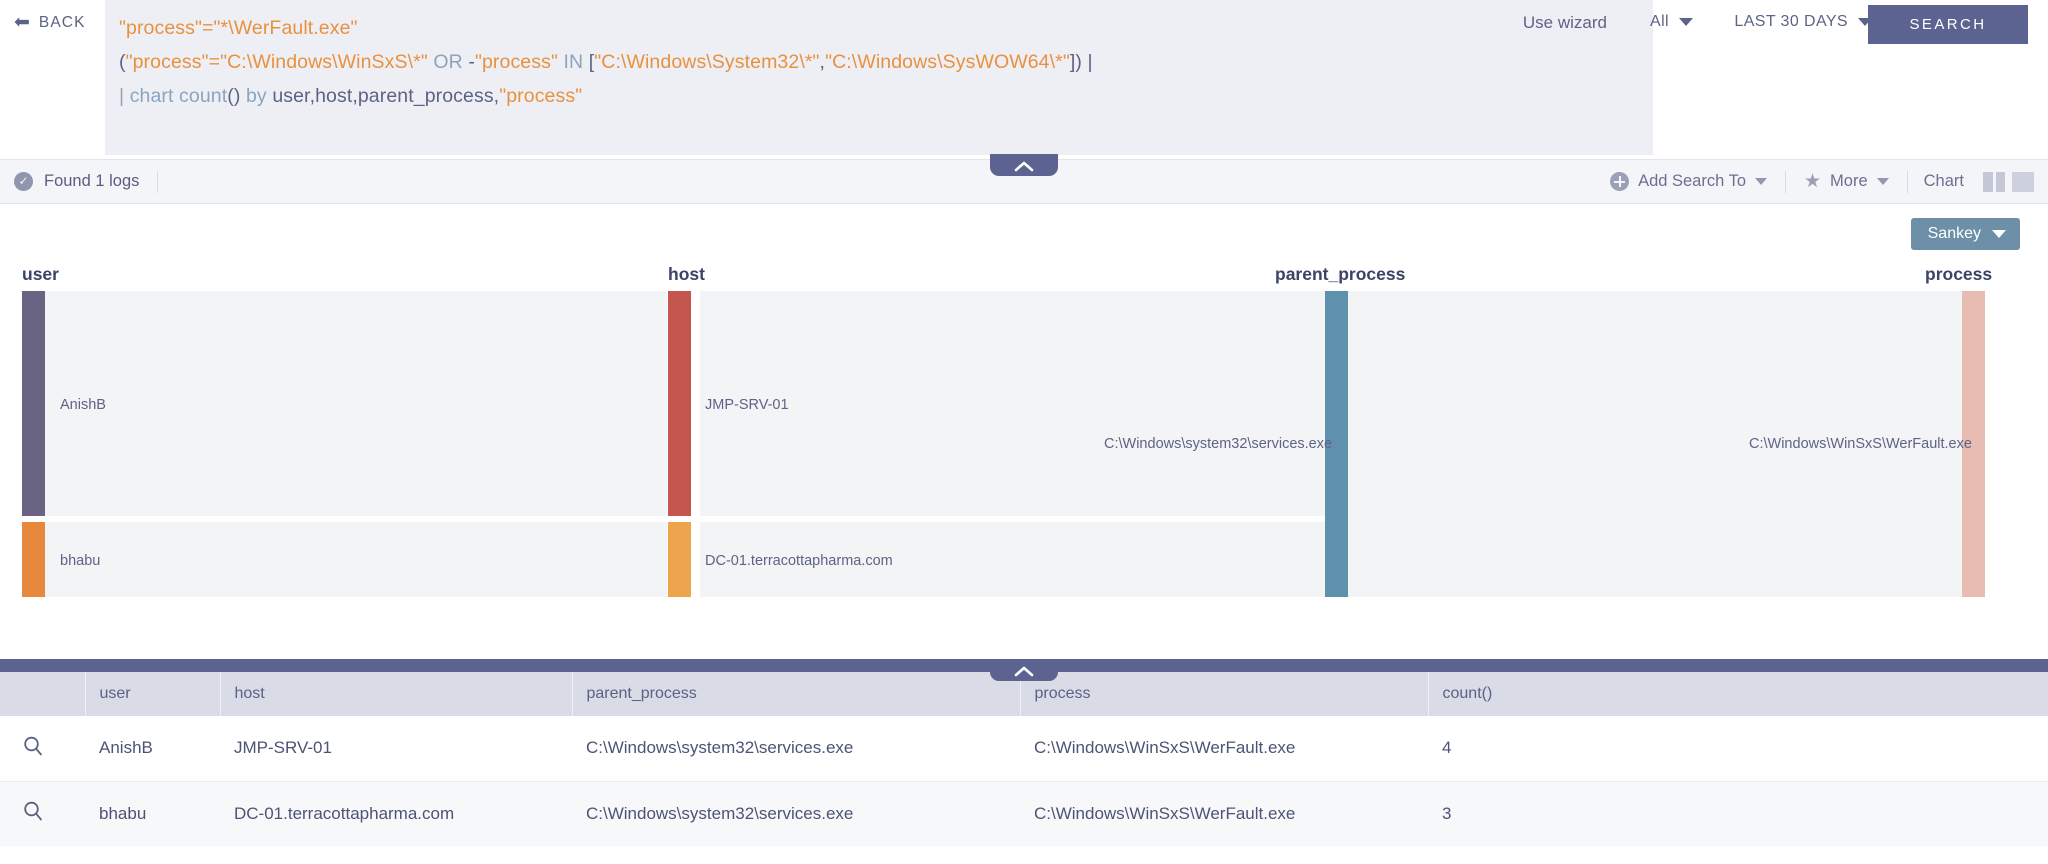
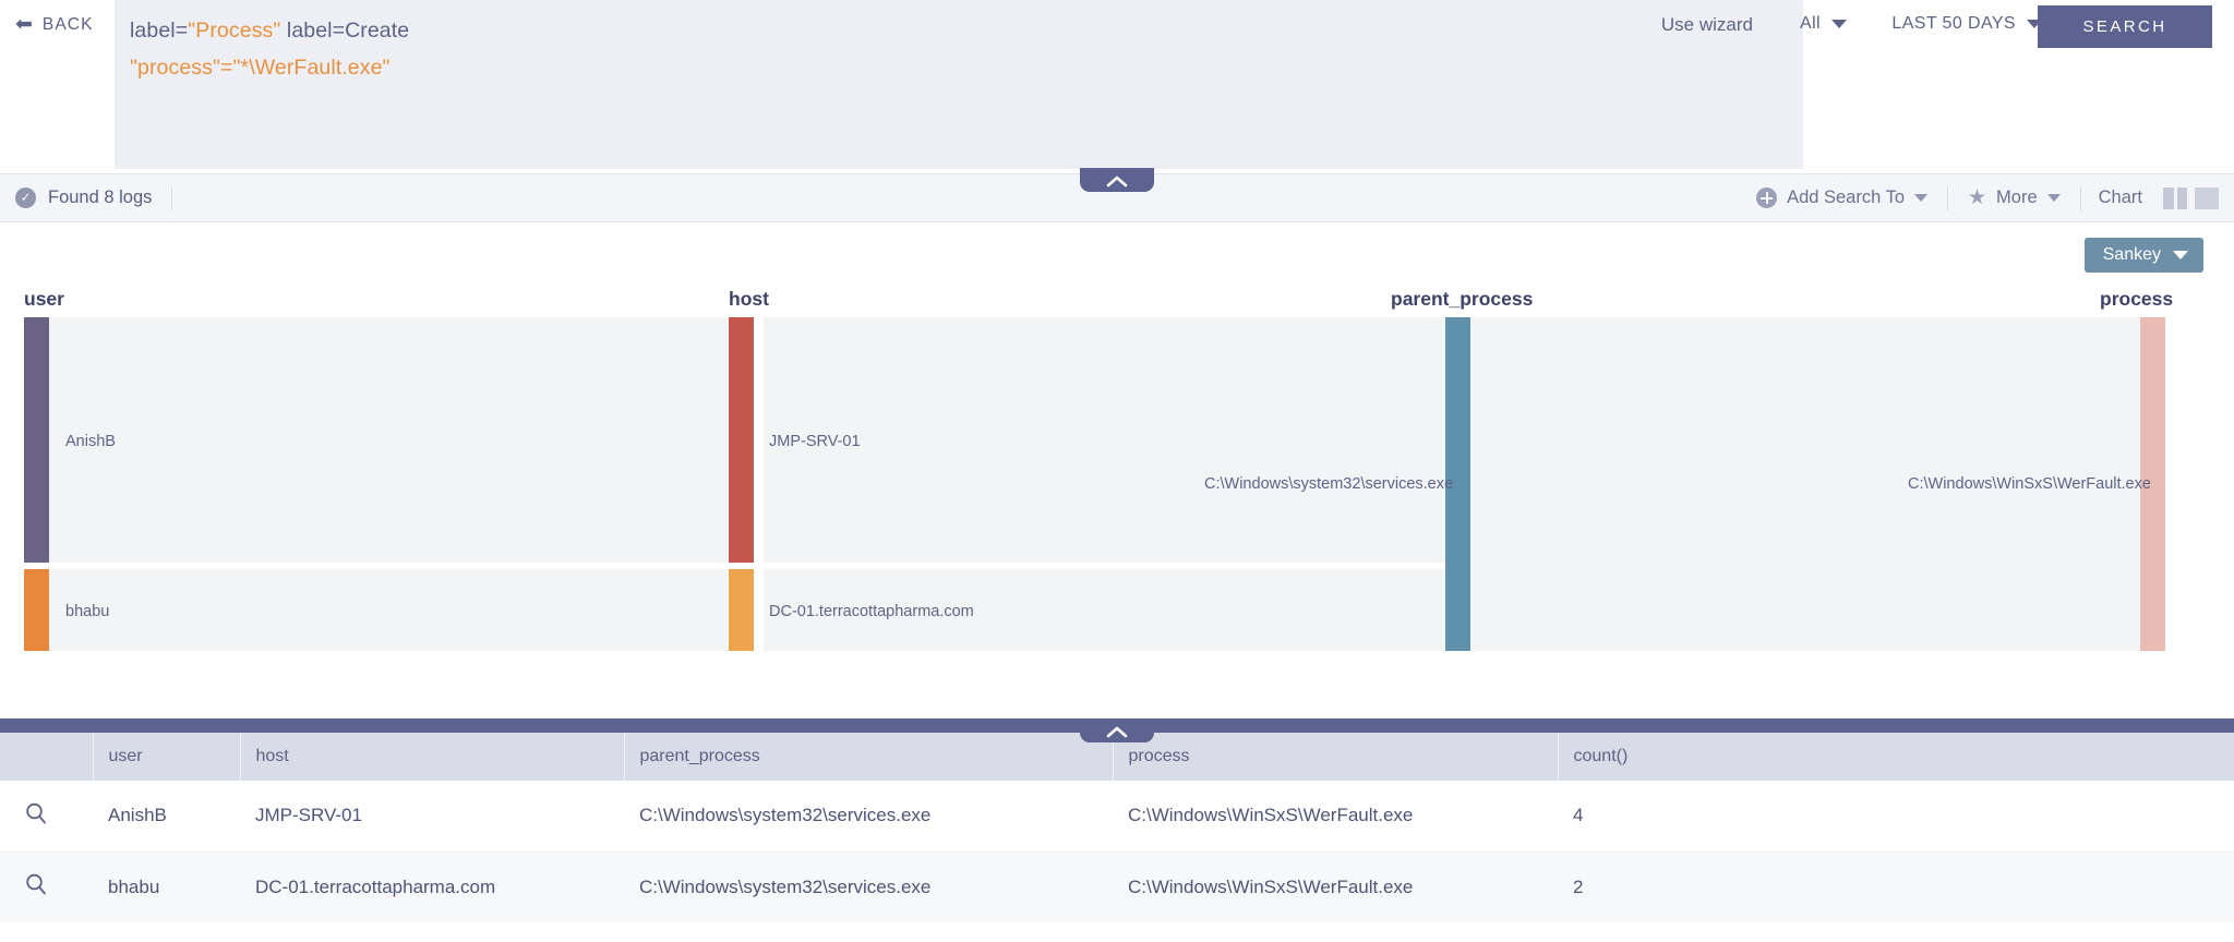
  ⬅
  BACK
+ label="Process" label=Create
  "process"="*\WerFault.exe"
- ("process"="C:\Windows\WinSxS\*" OR -"process" IN ["C:\Windows\System32\*","C:\Windows\SysWOW64\*"]) |
- | chart count() by user,host,parent_process,"process"
  Use wizard
  All
- LAST 30 DAYS
+ LAST 50 DAYS
  SEARCH
  ✓
- Found 1 logs
+ Found 8 logs
  Add Search To
  ★
  More
  Chart
  Sankey
  user
  host
  parent_process
  process
  AnishB
  bhabu
  JMP-SRV-01
  DC-01.terracottapharma.com
  C:\Windows\system32\services.exe
  C:\Windows\WinSxS\WerFault.exe
  	user	host	parent_process	process	count()
  	AnishB	JMP-SRV-01	C:\Windows\system32\services.exe	C:\Windows\WinSxS\WerFault.exe	4
- 	bhabu	DC-01.terracottapharma.com	C:\Windows\system32\services.exe	C:\Windows\WinSxS\WerFault.exe	3
+ 	bhabu	DC-01.terracottapharma.com	C:\Windows\system32\services.exe	C:\Windows\WinSxS\WerFault.exe	2
